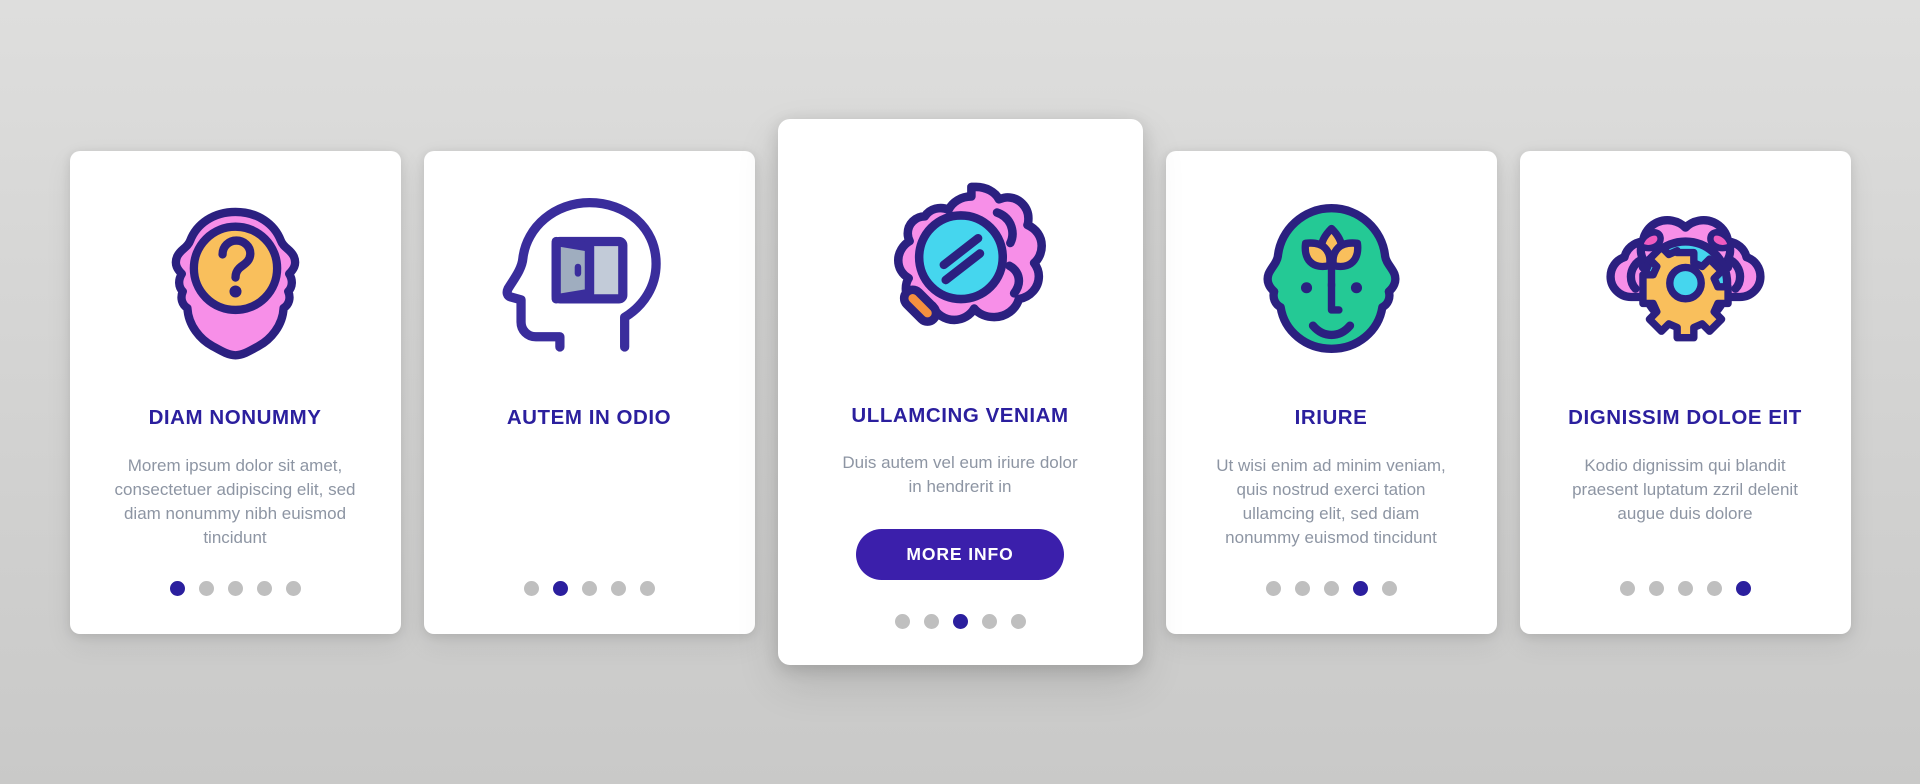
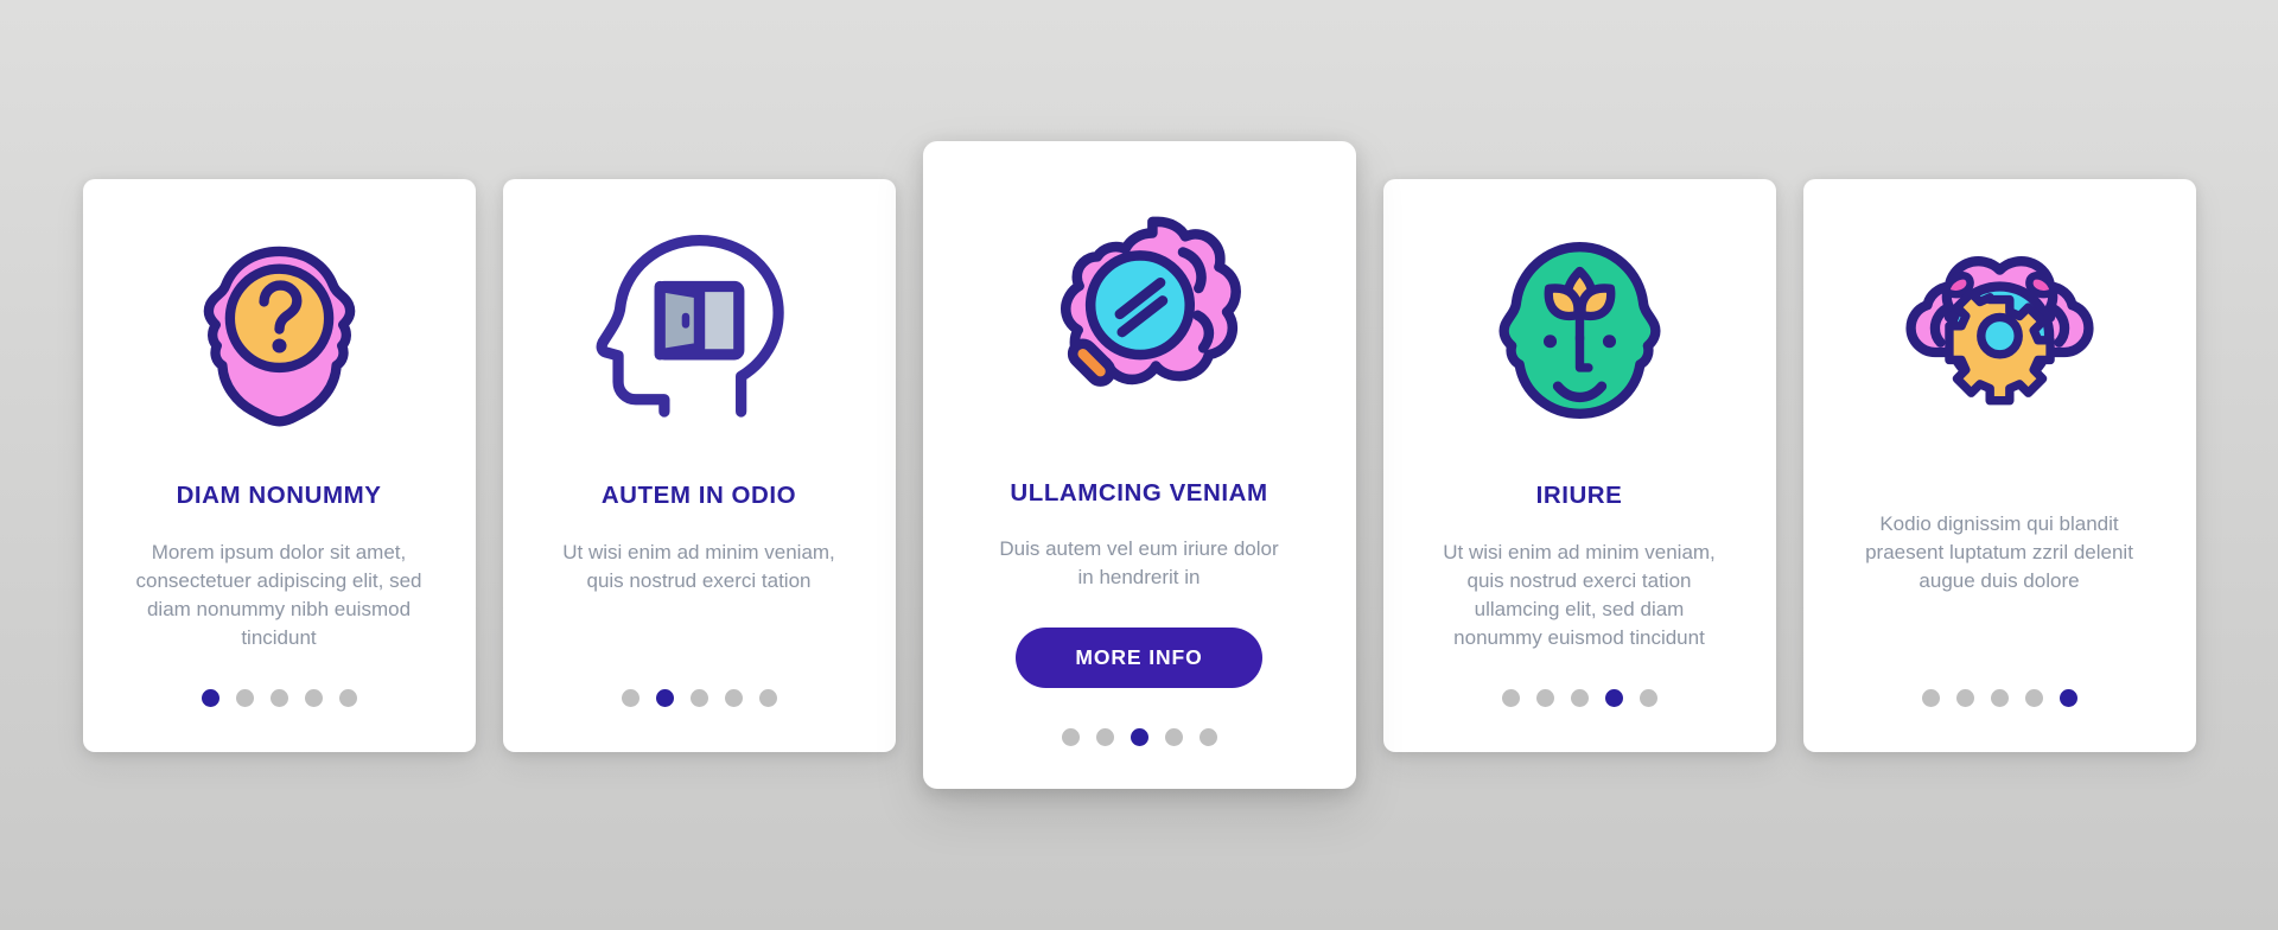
  DIAM NONUMMY
  Morem ipsum dolor sit amet, consectetuer adipiscing elit, sed diam nonummy nibh euismod tincidunt
  AUTEM IN ODIO
+ Ut wisi enim ad minim veniam, quis nostrud exerci tation
  ULLAMCING VENIAM
  Duis autem vel eum iriure dolor in hendrerit in
  MORE INFO
  IRIURE
  Ut wisi enim ad minim veniam, quis nostrud exerci tation ullamcing elit, sed diam nonummy euismod tincidunt
- DIGNISSIM DOLOE EIT
  Kodio dignissim qui blandit praesent luptatum zzril delenit augue duis dolore
